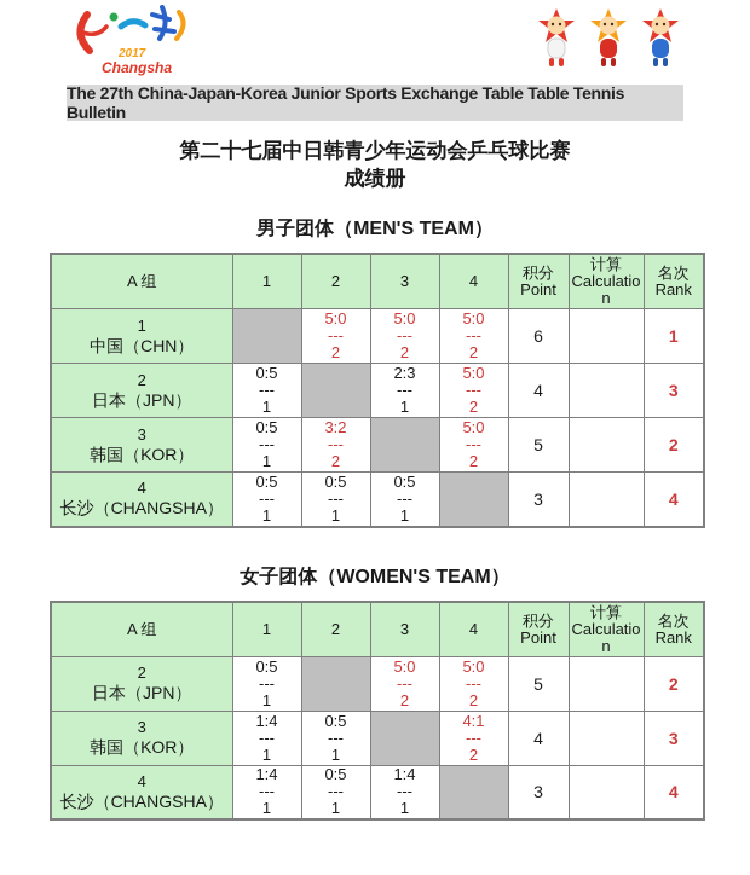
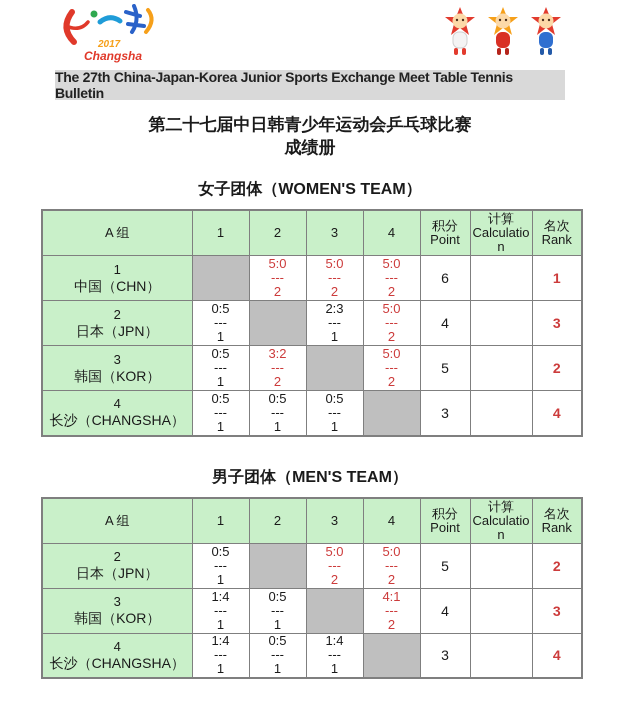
  2017
  Changsha
- The 27th China-Japan-Korea Junior Sports Exchange Table Table Tennis Bulletin
+ The 27th China-Japan-Korea Junior Sports Exchange Meet Table Tennis Bulletin
  第二十七届中日韩青少年运动会乒乓球比赛
  成绩册
- 男子团体（MEN'S TEAM）
+ 女子团体（WOMEN'S TEAM）
  A 组	1	2	3	4	积分 Point	计算 Calculation	名次 Rank
  1 中国（CHN）		5:0 --- 2	5:0 --- 2	5:0 --- 2	6		1
  2 日本（JPN）	0:5 --- 1		2:3 --- 1	5:0 --- 2	4		3
  3 韩国（KOR）	0:5 --- 1	3:2 --- 2		5:0 --- 2	5		2
  4 长沙（CHANGSHA）	0:5 --- 1	0:5 --- 1	0:5 --- 1		3		4
- 女子团体（WOMEN'S TEAM）
+ 男子团体（MEN'S TEAM）
  A 组	1	2	3	4	积分 Point	计算 Calculation	名次 Rank
  2 日本（JPN）	0:5 --- 1		5:0 --- 2	5:0 --- 2	5		2
  3 韩国（KOR）	1:4 --- 1	0:5 --- 1		4:1 --- 2	4		3
  4 长沙（CHANGSHA）	1:4 --- 1	0:5 --- 1	1:4 --- 1		3		4
